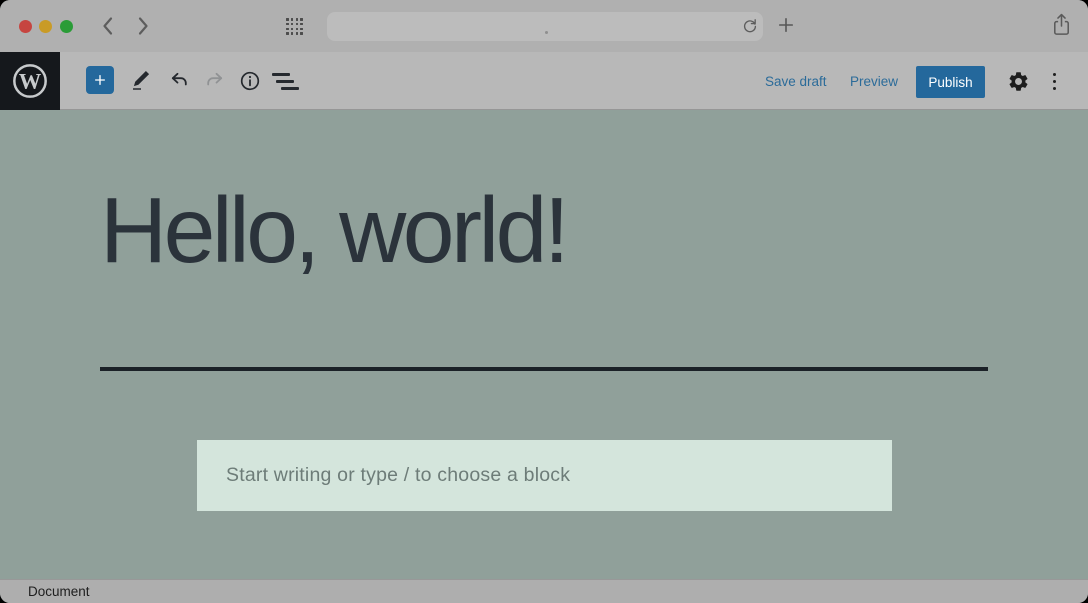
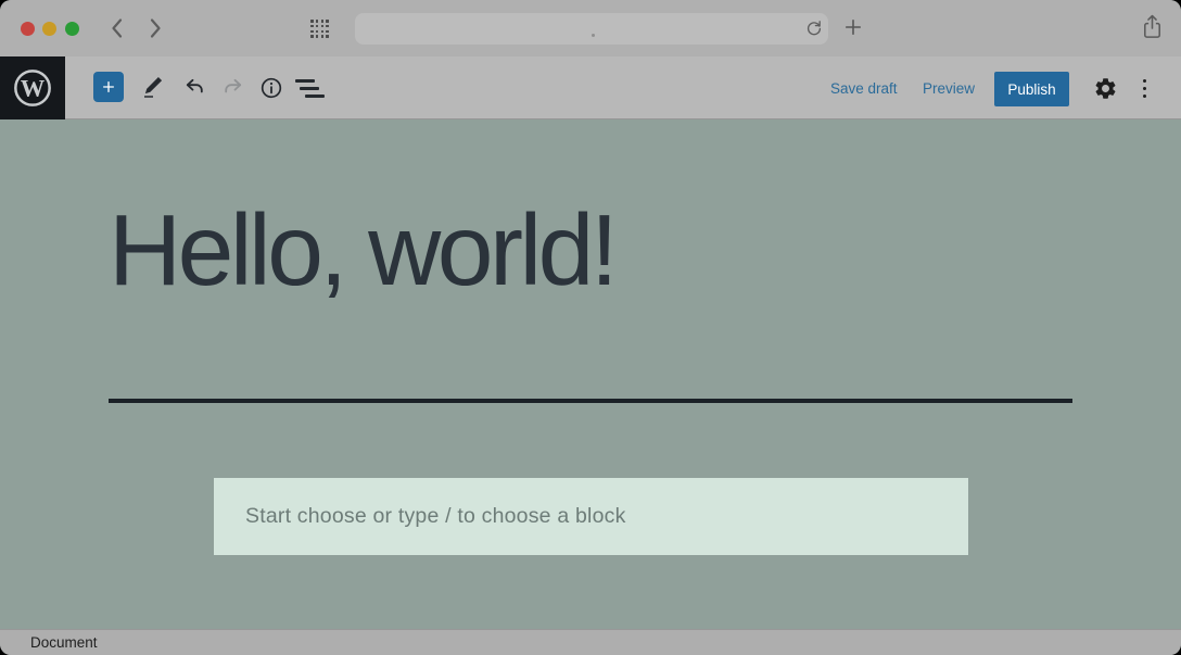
  W
  Save draft
  Preview
  Publish
  Hello, world!
- Start writing or type / to choose a block
+ Start choose or type / to choose a block
  Document
